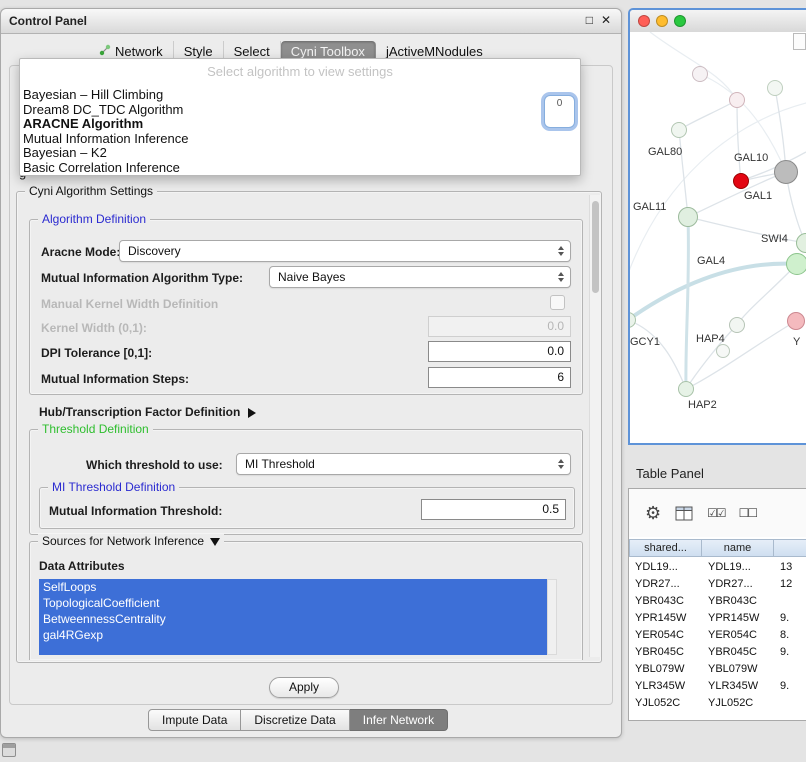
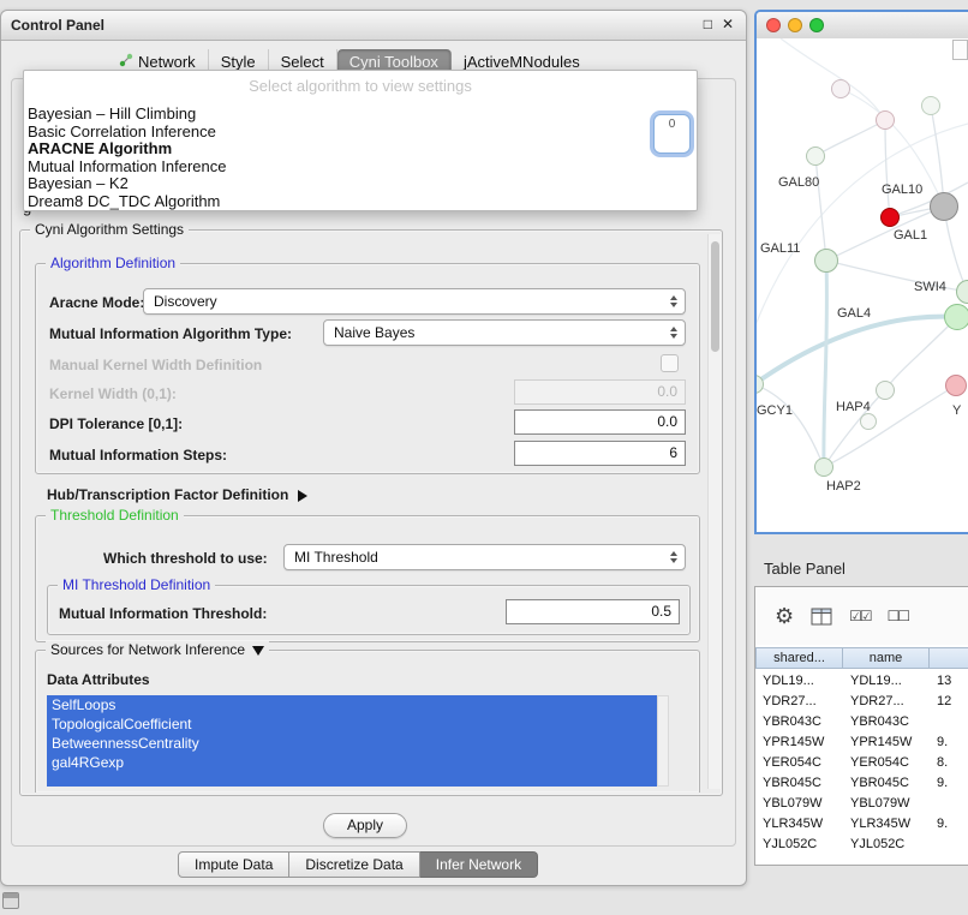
  Control Panel
  □
  ✕
  Network
  Style
  Select
  Cyni Toolbox
  jActiveMNodules
  Cyni Algorithm Settings
  Algorithm Definition
  Aracne Mode
  Discovery
  Mutual Information Algorithm Type:
  Naive Bayes
  Manual Kernel Width Definition
  Kernel Width (0,1):
  0.0
  DPI Tolerance [0,1]:
  0.0
  Mutual Information Steps:
  6
  Hub/Transcription Factor Definition
  Threshold Definition
  Which threshold to use:
  MI Threshold
  MI Threshold Definition
  Mutual Information Threshold:
  0.5
  Sources for Network Inference
  Data Attributes
  SelfLoops
  TopologicalCoefficient
  BetweennessCentrality
  gal4RGexp
  Apply
  Impute Data
  Discretize Data
  Infer Network
  Select algorithm to view settings
  Bayesian – Hill Climbing
- Dream8 DC_TDC Algorithm
+ Basic Correlation Inference
  ARACNE Algorithm
  Mutual Information Inference
  Bayesian – K2
- Basic Correlation Inference
+ Dream8 DC_TDC Algorithm
  0
  GAL80
  GAL10
  GAL11
  GAL1
  SWI4
  GAL4
  GCY1
  HAP4
  HAP2
  Y
  Table Panel
  ⚙
  ☑☑
  ☐☐
  shared...
  name
  YDL19...
  YDL19...
  13
  YDR27...
  YDR27...
  12
  YBR043C
  YBR043C
  YPR145W
  YPR145W
  9.
  YER054C
  YER054C
  8.
  YBR045C
  YBR045C
  9.
  YBL079W
  YBL079W
  YLR345W
  YLR345W
  9.
  YJL052C
  YJL052C
